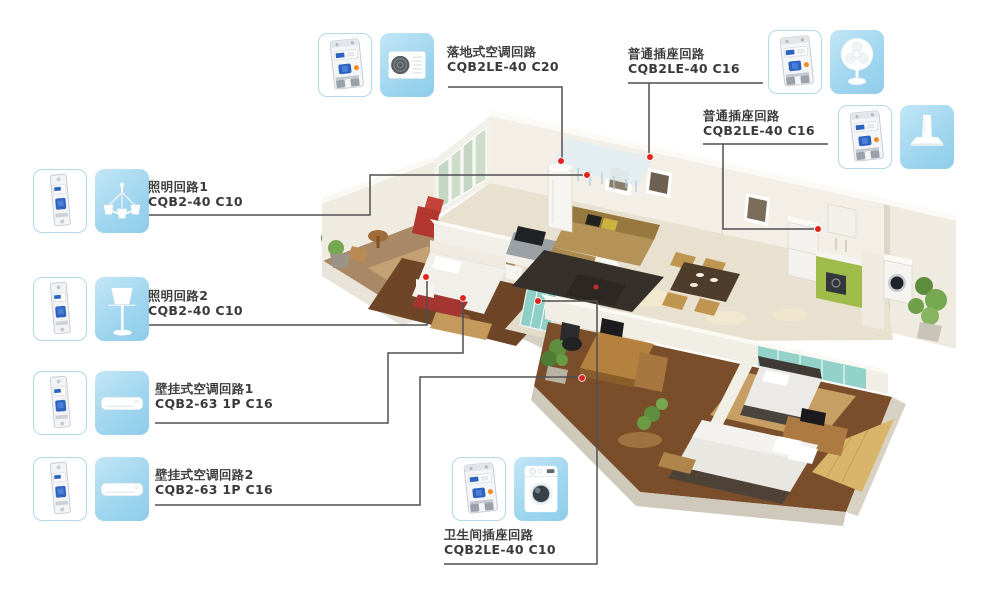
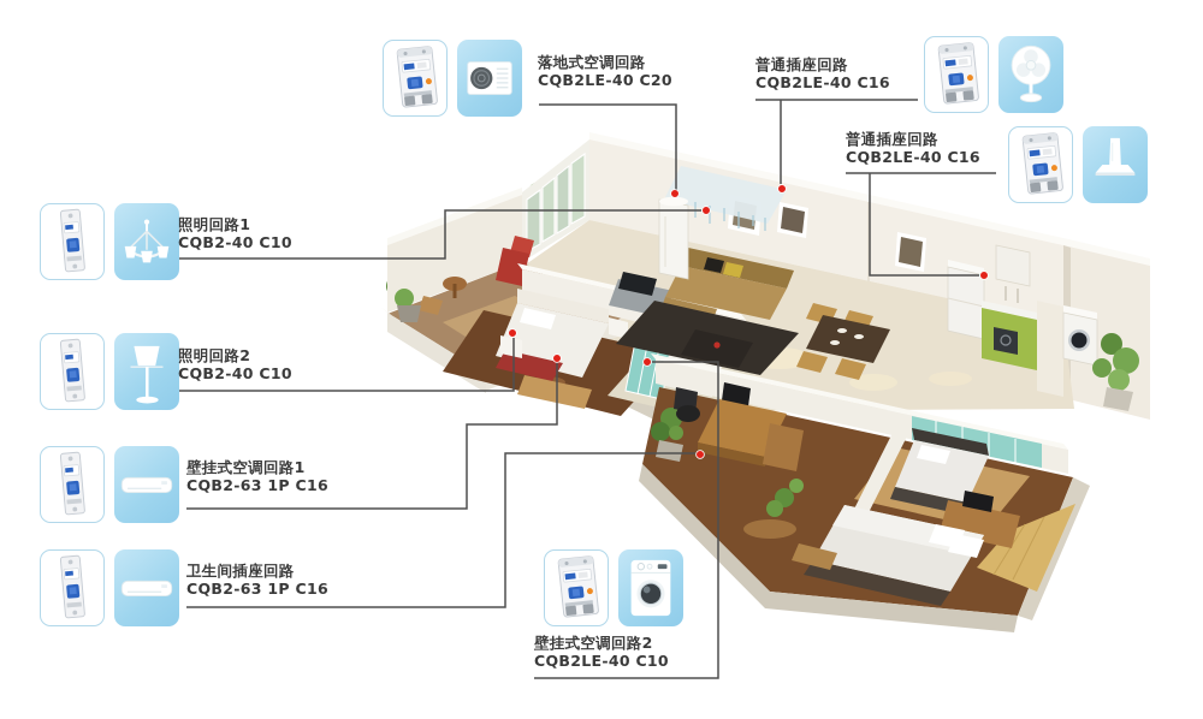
  落地式空调回路
  CQB2LE-40 C20
  普通插座回路
  CQB2LE-40 C16
  普通插座回路
  CQB2LE-40 C16
  照明回路1
  CQB2-40 C10
  照明回路2
  CQB2-40 C10
  壁挂式空调回路1
  CQB2-63 1P C16
- 壁挂式空调回路2
+ 卫生间插座回路
  CQB2-63 1P C16
- 卫生间插座回路
+ 壁挂式空调回路2
  CQB2LE-40 C10
